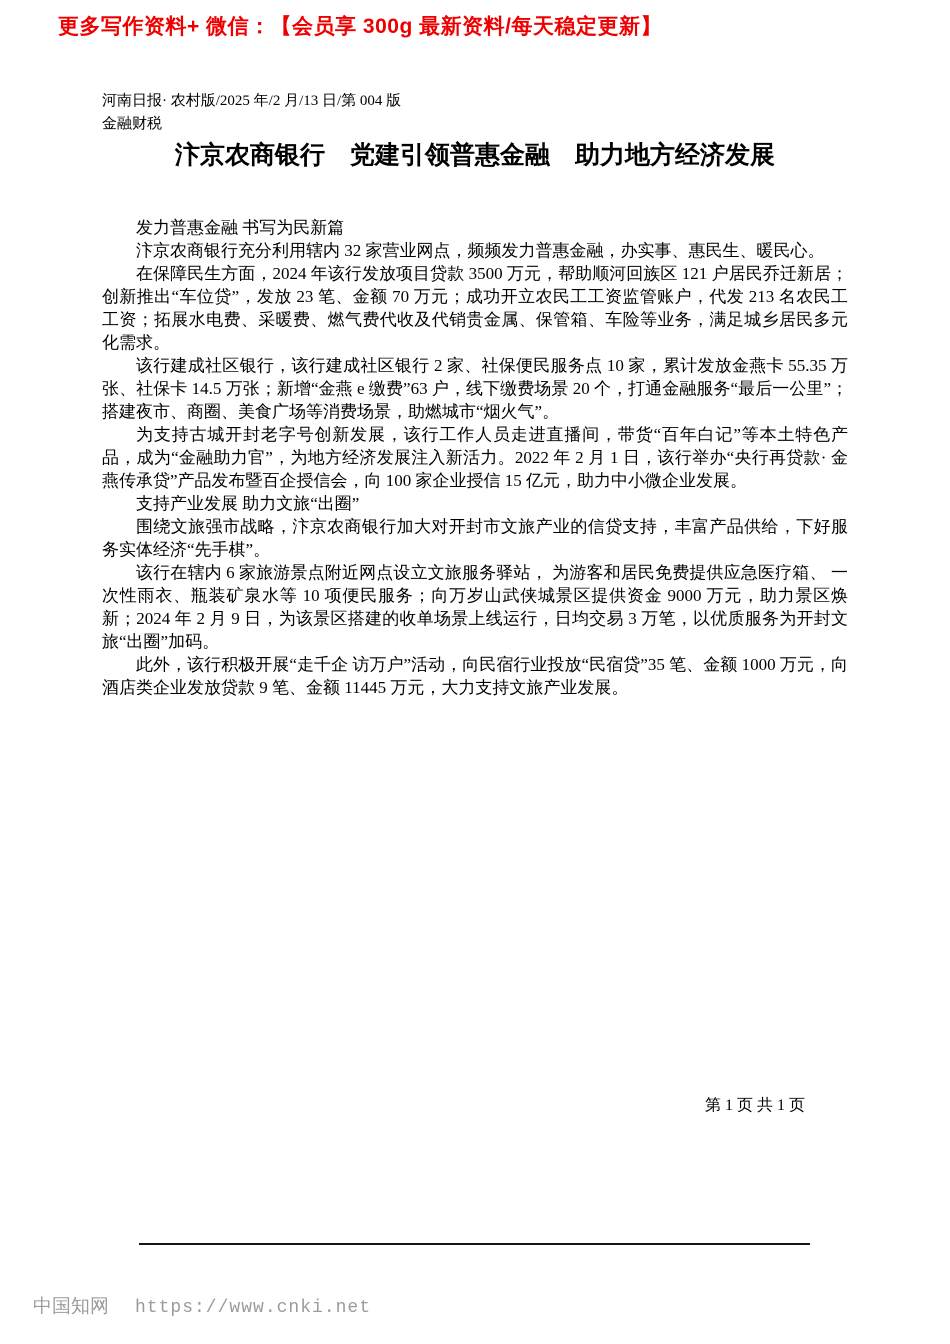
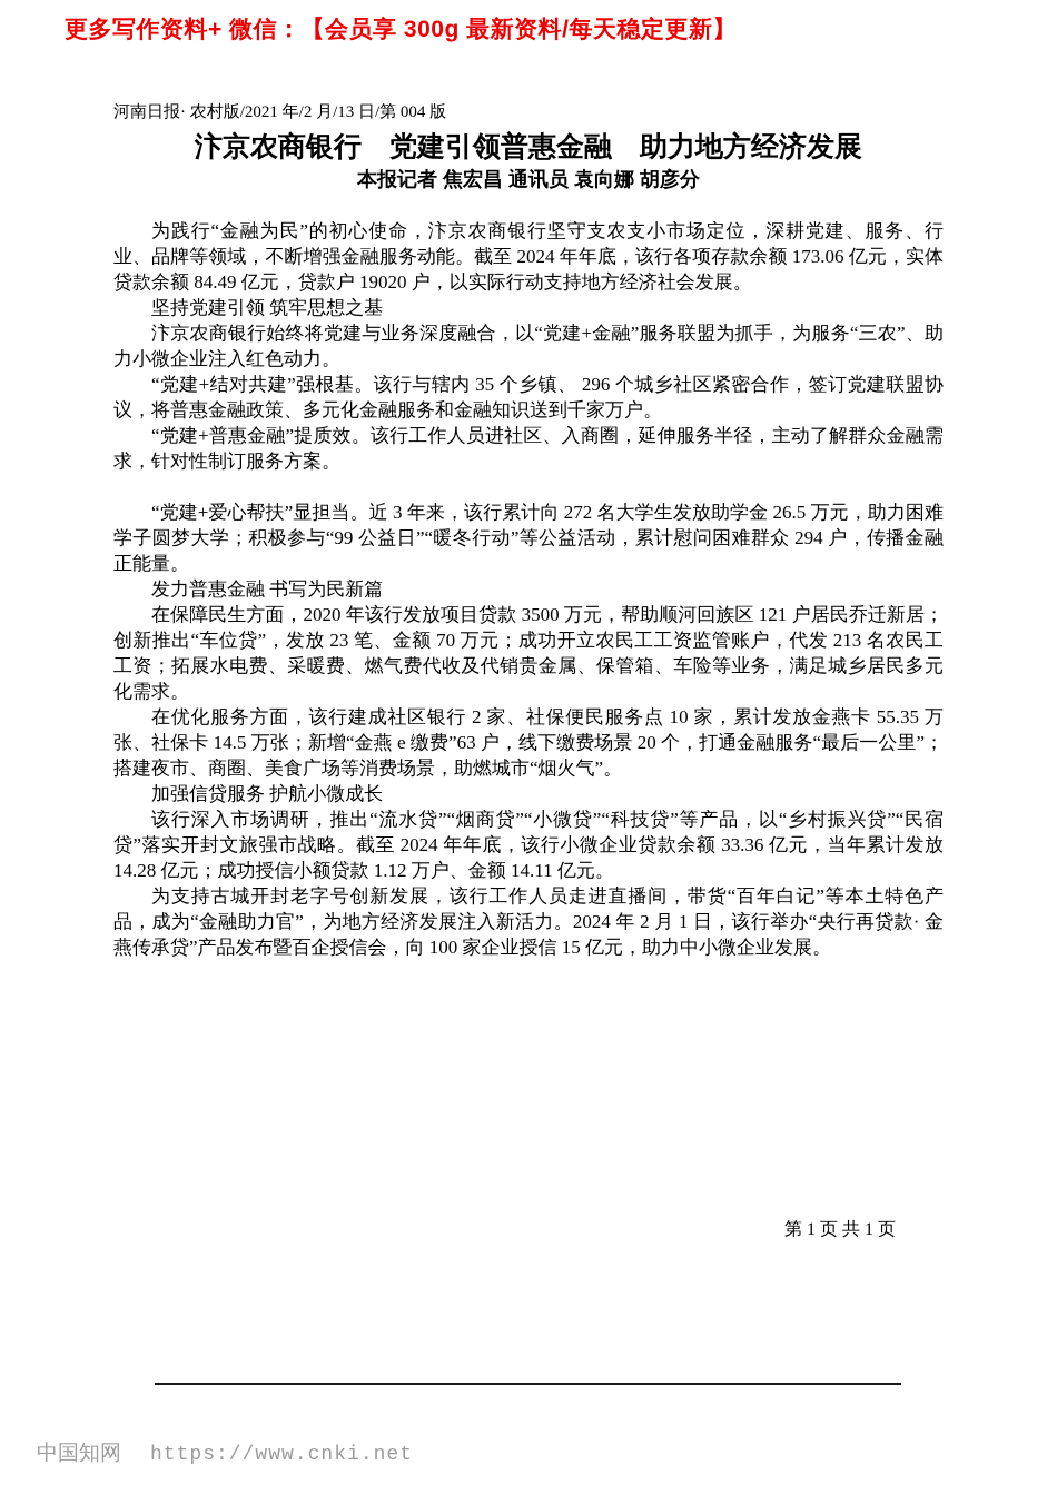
  更多写作资料+ 微信：【会员享 300g 最新资料/每天稳定更新】
- 河南日报· 农村版/2025 年/2 月/13 日/第 004 版
+ 河南日报· 农村版/2021 年/2 月/13 日/第 004 版
- 金融财税
  汴京农商银行 党建引领普惠金融 助力地方经济发展
+ 本报记者 焦宏昌 通讯员 袁向娜 胡彦分
+ 为践行“金融为民”的初心使命，汴京农商银行坚守支农支小市场定位，深耕党建、服务、行业、品牌等领域，不断增强金融服务动能。截至 2024 年年底，该行各项存款余额 173.06 亿元，实体贷款余额 84.49 亿元，贷款户 19020 户，以实际行动支持地方经济社会发展。
+ 坚持党建引领 筑牢思想之基
+ 汴京农商银行始终将党建与业务深度融合，以“党建+金融”服务联盟为抓手，为服务“三农”、助力小微企业注入红色动力。
+ “党建+结对共建”强根基。该行与辖内 35 个乡镇、 296 个城乡社区紧密合作，签订党建联盟协议，将普惠金融政策、多元化金融服务和金融知识送到千家万户。
+ “党建+普惠金融”提质效。该行工作人员进社区、入商圈，延伸服务半径，主动了解群众金融需求，针对性制订服务方案。
+ “党建+爱心帮扶”显担当。近 3 年来，该行累计向 272 名大学生发放助学金 26.5 万元，助力困难学子圆梦大学；积极参与“99 公益日”“暖冬行动”等公益活动，累计慰问困难群众 294 户，传播金融正能量。
  发力普惠金融 书写为民新篇
- 汴京农商银行充分利用辖内 32 家营业网点，频频发力普惠金融，办实事、惠民生、暖民心。
- 在保障民生方面，2024 年该行发放项目贷款 3500 万元，帮助顺河回族区 121 户居民乔迁新居；创新推出“车位贷”，发放 23 笔、金额 70 万元；成功开立农民工工资监管账户，代发 213 名农民工工资；拓展水电费、采暖费、燃气费代收及代销贵金属、保管箱、车险等业务，满足城乡居民多元化需求。
+ 在保障民生方面，2020 年该行发放项目贷款 3500 万元，帮助顺河回族区 121 户居民乔迁新居；创新推出“车位贷”，发放 23 笔、金额 70 万元；成功开立农民工工资监管账户，代发 213 名农民工工资；拓展水电费、采暖费、燃气费代收及代销贵金属、保管箱、车险等业务，满足城乡居民多元化需求。
- 该行建成社区银行，该行建成社区银行 2 家、社保便民服务点 10 家，累计发放金燕卡 55.35 万张、社保卡 14.5 万张；新增“金燕 e 缴费”63 户，线下缴费场景 20 个，打通金融服务“最后一公里”；搭建夜市、商圈、美食广场等消费场景，助燃城市“烟火气”。
+ 在优化服务方面，该行建成社区银行 2 家、社保便民服务点 10 家，累计发放金燕卡 55.35 万张、社保卡 14.5 万张；新增“金燕 e 缴费”63 户，线下缴费场景 20 个，打通金融服务“最后一公里”；搭建夜市、商圈、美食广场等消费场景，助燃城市“烟火气”。
+ 加强信贷服务 护航小微成长
+ 该行深入市场调研，推出“流水贷”“烟商贷”“小微贷”“科技贷”等产品，以“乡村振兴贷”“民宿贷”落实开封文旅强市战略。截至 2024 年年底，该行小微企业贷款余额 33.36 亿元，当年累计发放 14.28 亿元；成功授信小额贷款 1.12 万户、金额 14.11 亿元。
- 为支持古城开封老字号创新发展，该行工作人员走进直播间，带货“百年白记”等本土特色产品，成为“金融助力官”，为地方经济发展注入新活力。2022 年 2 月 1 日，该行举办“央行再贷款· 金燕传承贷”产品发布暨百企授信会，向 100 家企业授信 15 亿元，助力中小微企业发展。
+ 为支持古城开封老字号创新发展，该行工作人员走进直播间，带货“百年白记”等本土特色产品，成为“金融助力官”，为地方经济发展注入新活力。2024 年 2 月 1 日，该行举办“央行再贷款· 金燕传承贷”产品发布暨百企授信会，向 100 家企业授信 15 亿元，助力中小微企业发展。
- 支持产业发展 助力文旅“出圈”
- 围绕文旅强市战略，汴京农商银行加大对开封市文旅产业的信贷支持，丰富产品供给，下好服务实体经济“先手棋”。
- 该行在辖内 6 家旅游景点附近网点设立文旅服务驿站， 为游客和居民免费提供应急医疗箱、 一次性雨衣、瓶装矿泉水等 10 项便民服务；向万岁山武侠城景区提供资金 9000 万元，助力景区焕新；2024 年 2 月 9 日，为该景区搭建的收单场景上线运行，日均交易 3 万笔，以优质服务为开封文旅“出圈”加码。
- 此外，该行积极开展“走千企 访万户”活动，向民宿行业投放“民宿贷”35 笔、金额 1000 万元，向酒店类企业发放贷款 9 笔、金额 11445 万元，大力支持文旅产业发展。
  第 1 页 共 1 页
  中国知网 https://www.cnki.net
